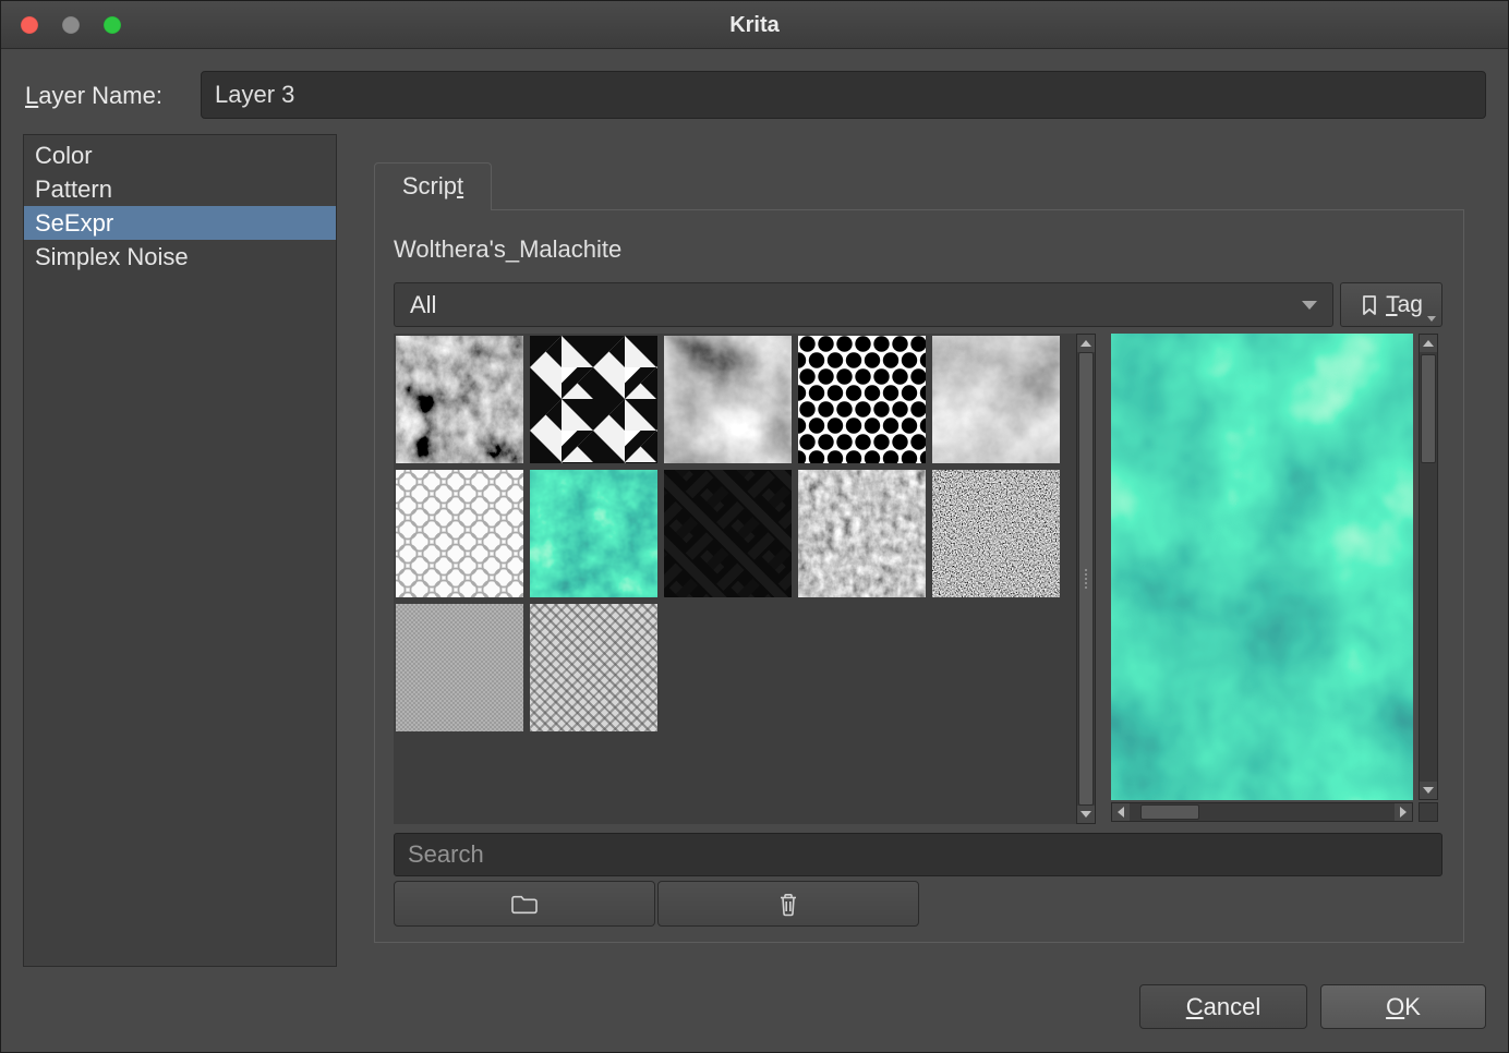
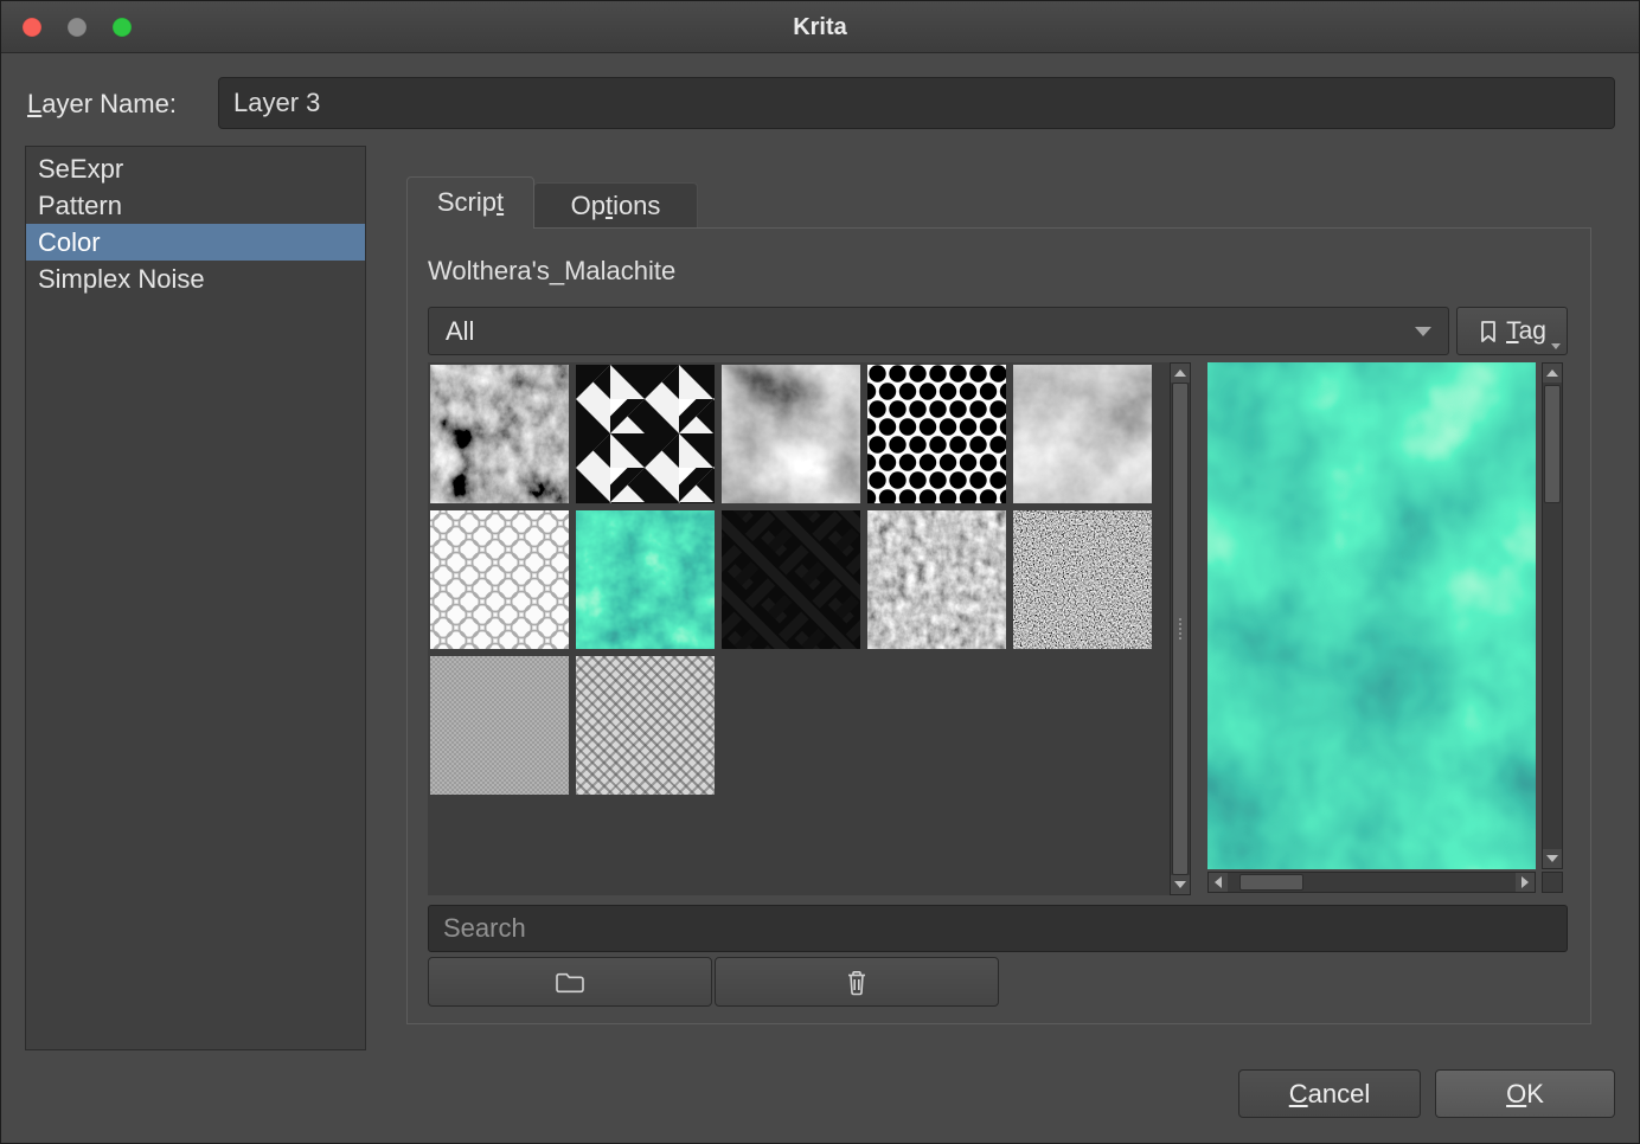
  Krita
  Layer Name:
  Layer 3
- Color
+ SeExpr
  Pattern
- SeExpr
+ Color
  Simplex Noise
  Script
+ Options
  Wolthera's_Malachite
  All
  Tag
  Search
  C
  ancel
  O
  K
